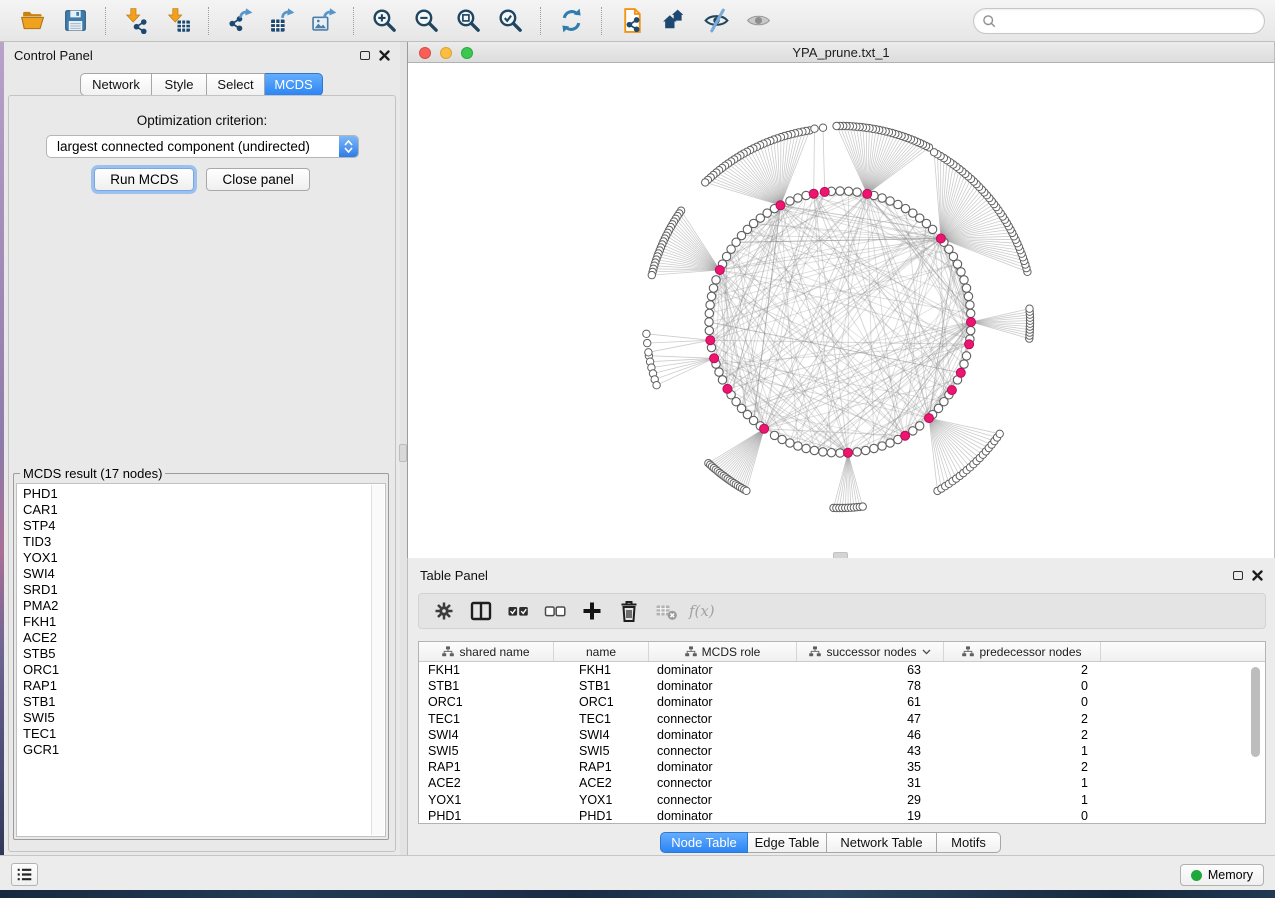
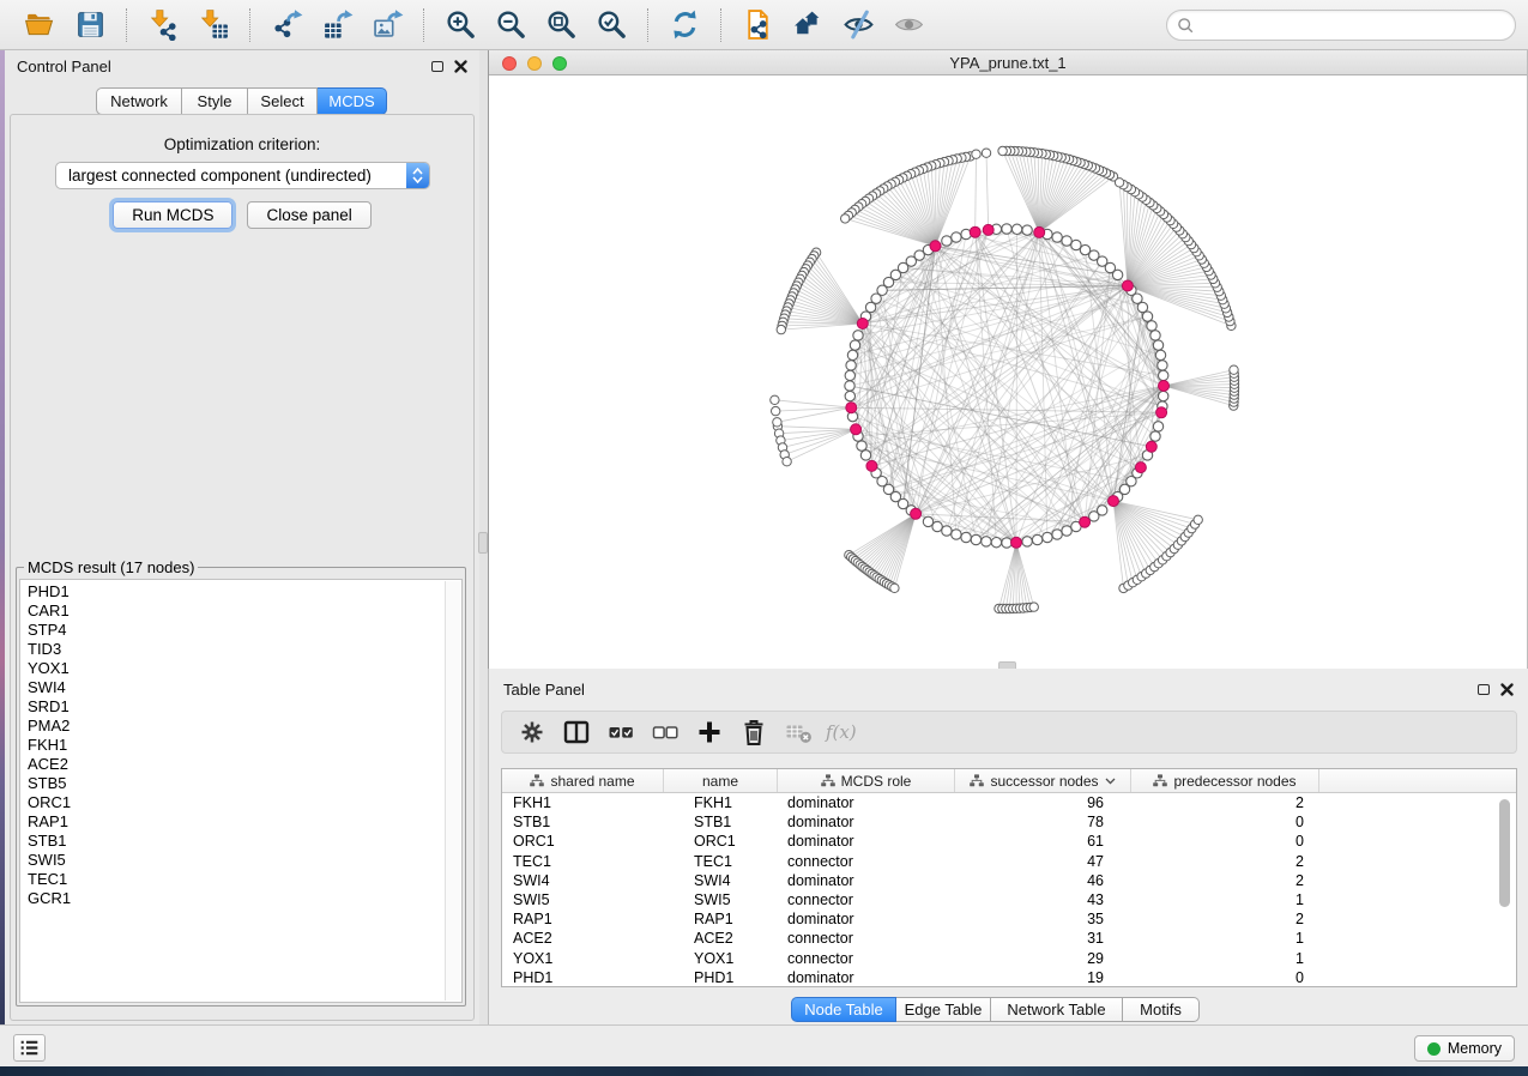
  Control Panel
  Network
  Style
  Select
  MCDS
  Optimization criterion:
  largest connected component (undirected)
  Run MCDS
  Close panel
  MCDS result (17 nodes)
  PHD1
  CAR1
  STP4
  TID3
  YOX1
  SWI4
  SRD1
  PMA2
  FKH1
  ACE2
  STB5
  ORC1
  RAP1
  STB1
  SWI5
  TEC1
  GCR1
  YPA_prune.txt_1
  Table Panel
  f(x)
  shared name
  name
  MCDS role
  successor nodes
  predecessor nodes
  FKH1
  FKH1
  dominator
- 63
+ 96
  2
  STB1
  STB1
  dominator
  78
  0
  ORC1
  ORC1
  dominator
  61
  0
  TEC1
  TEC1
  connector
  47
  2
  SWI4
  SWI4
  dominator
  46
  2
  SWI5
  SWI5
  connector
  43
  1
  RAP1
  RAP1
  dominator
  35
  2
  ACE2
  ACE2
  connector
  31
  1
  YOX1
  YOX1
  connector
  29
  1
  PHD1
  PHD1
  dominator
  19
  0
  Node Table
  Edge Table
  Network Table
  Motifs
  Memory
